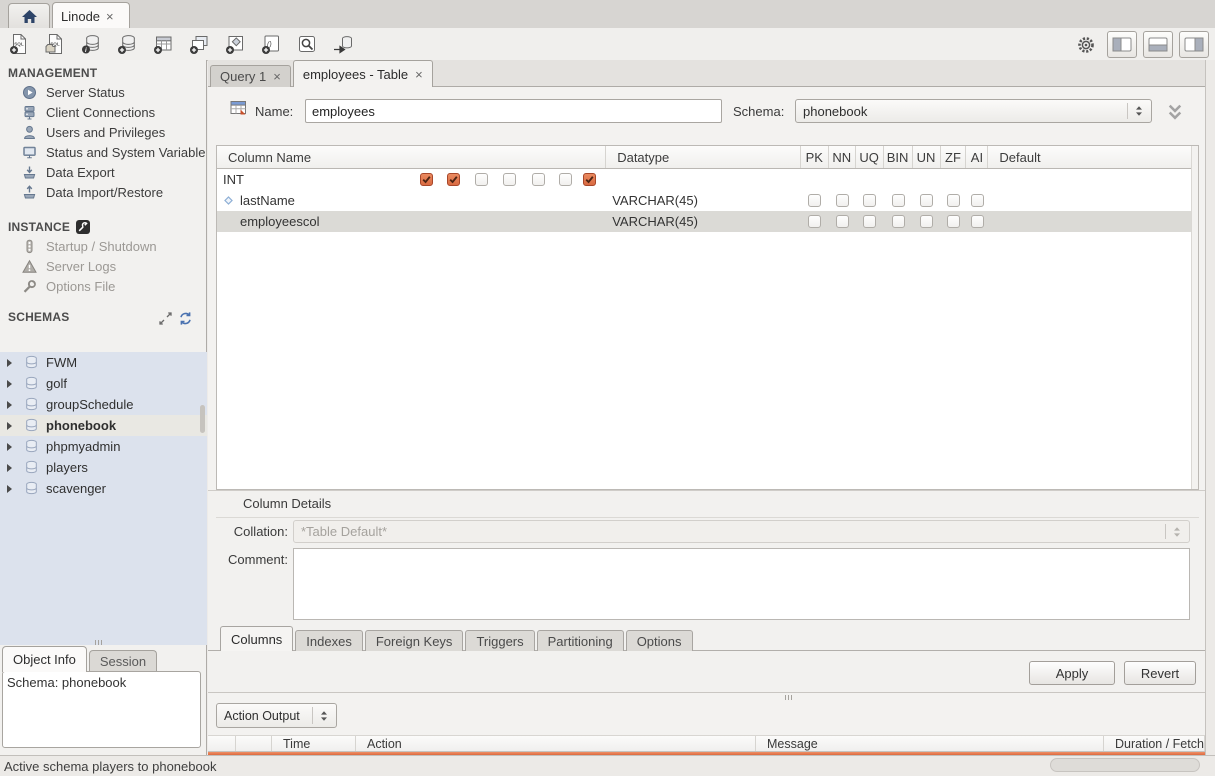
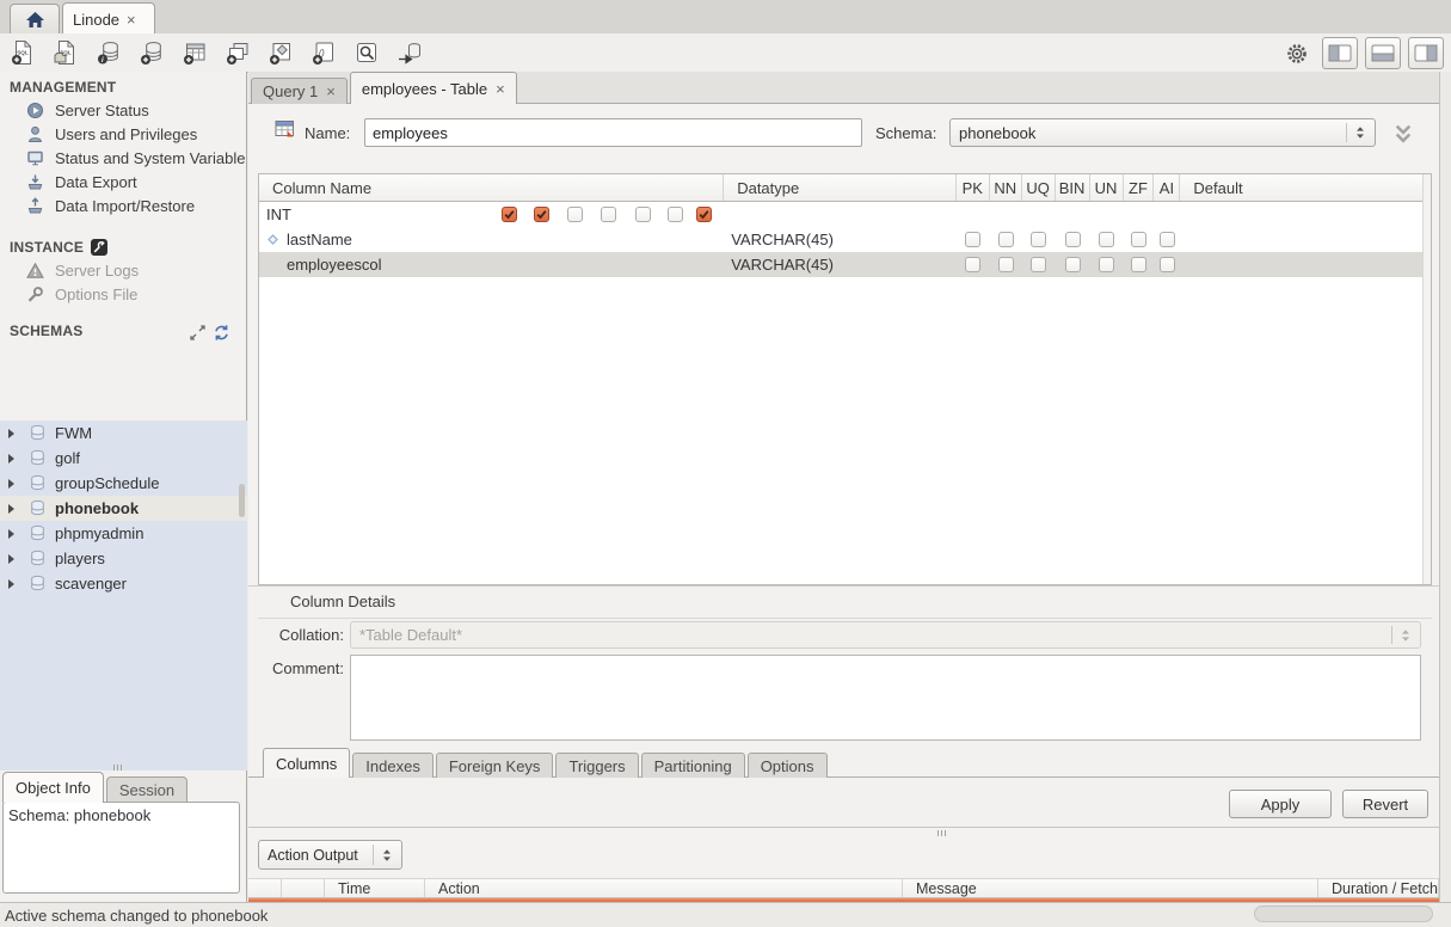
  Linode
  ×
  MANAGEMENT
  Server Status
- Client Connections
  Users and Privileges
  Status and System Variable
  Data Export
  Data Import/Restore
  INSTANCE
- Startup / Shutdown
  Server Logs
  Options File
  SCHEMAS
  FWM
  golf
  groupSchedule
  phonebook
  phpmyadmin
  players
  scavenger
  Object Info
  Session
  Schema: phonebook
  Query 1
  ×
  employees - Table
  ×
  Name:
  employees
  Schema:
  phonebook
  Column Name
  Datatype
  PK
  NN
  UQ
  BIN
  UN
  ZF
  AI
  Default
  INT
  lastName
  VARCHAR(45)
  employeescol
  VARCHAR(45)
  Column Details
  Collation:
  *Table Default*
  Comment:
  Columns
  Indexes
  Foreign Keys
  Triggers
  Partitioning
  Options
  Apply
  Revert
  Action Output
  Time
  Action
  Message
  Duration / Fetch
- Active schema players to phonebook
+ Active schema changed to phonebook
